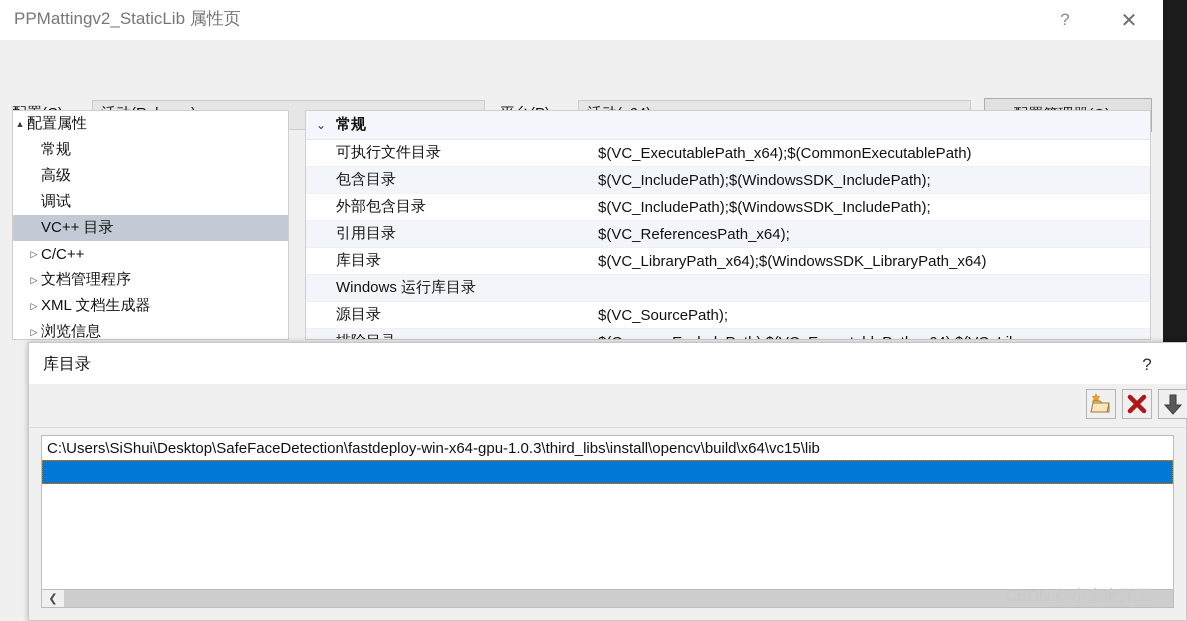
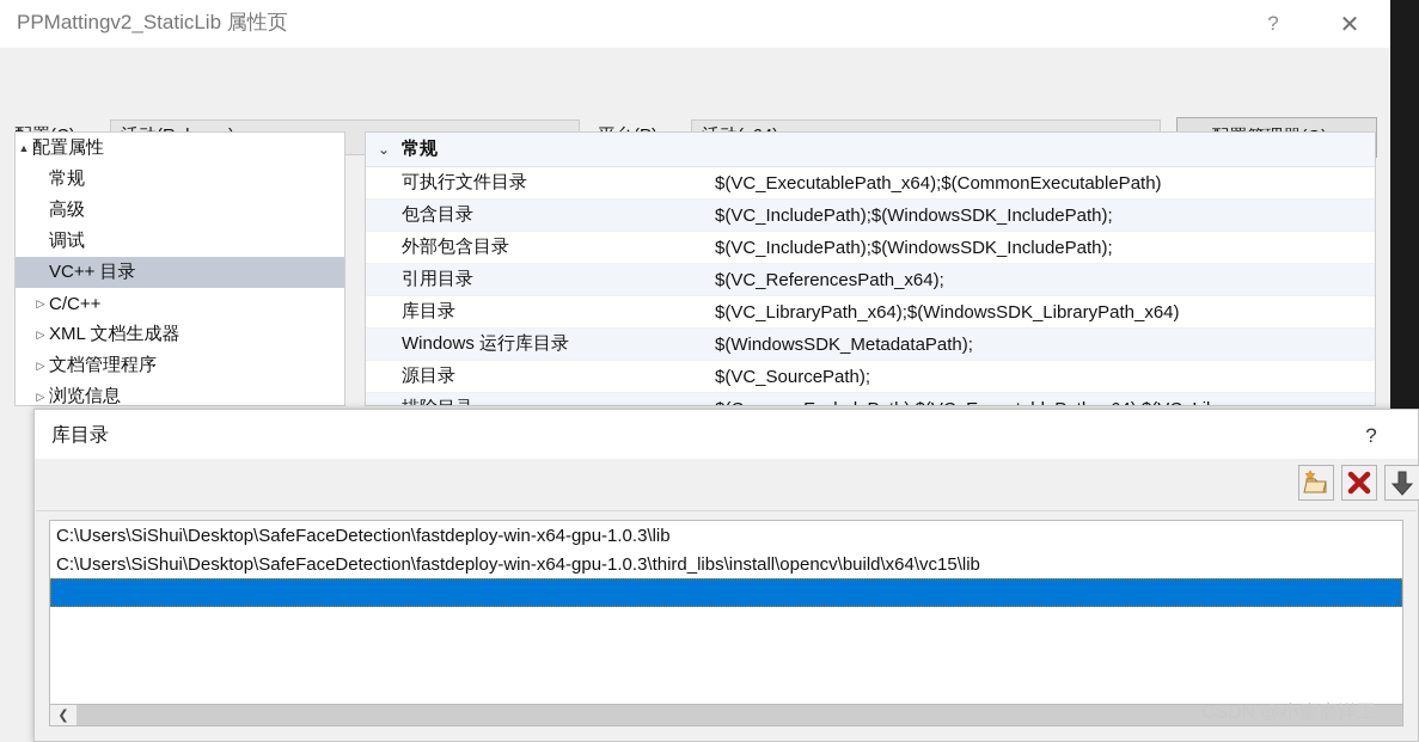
  PPMattingv2_StaticLib 属性页
  ?
  ✕
  ▲
  配置属性
  常规
  高级
  调试
  VC++ 目录
  ▷
  C/C++
  ▷
- 文档管理程序
+ XML 文档生成器
  ▷
- XML 文档生成器
+ 文档管理程序
  ▷
  浏览信息
  ⌄
  常规
  可执行文件目录
  $(VC_ExecutablePath_x64);$(CommonExecutablePath)
  包含目录
  $(VC_IncludePath);$(WindowsSDK_IncludePath);
  外部包含目录
  $(VC_IncludePath);$(WindowsSDK_IncludePath);
  引用目录
  $(VC_ReferencesPath_x64);
  库目录
  $(VC_LibraryPath_x64);$(WindowsSDK_LibraryPath_x64)
  Windows 运行库目录
+ $(WindowsSDK_MetadataPath);
  源目录
  $(VC_SourcePath);
  库目录
  ?
+ C:\Users\SiShui\Desktop\SafeFaceDetection\fastdeploy-win-x64-gpu-1.0.3\lib
  C:\Users\SiShui\Desktop\SafeFaceDetection\fastdeploy-win-x64-gpu-1.0.3\third_libs\install\opencv\build\x64\vc15\lib
  ❮
  CSDN @小廖磨洋工
